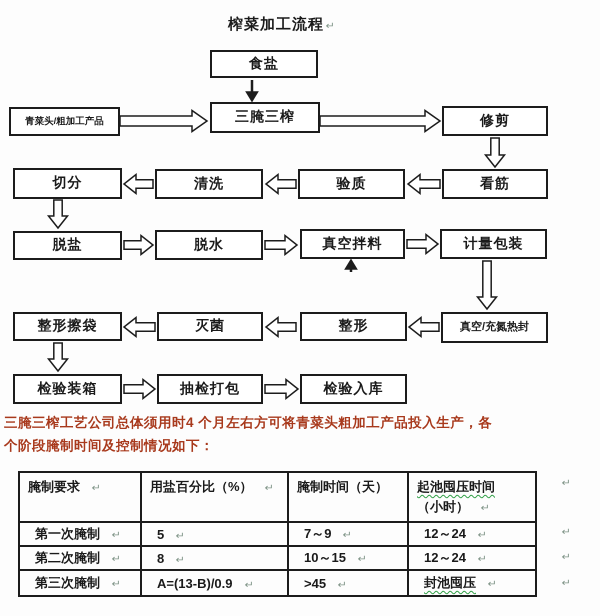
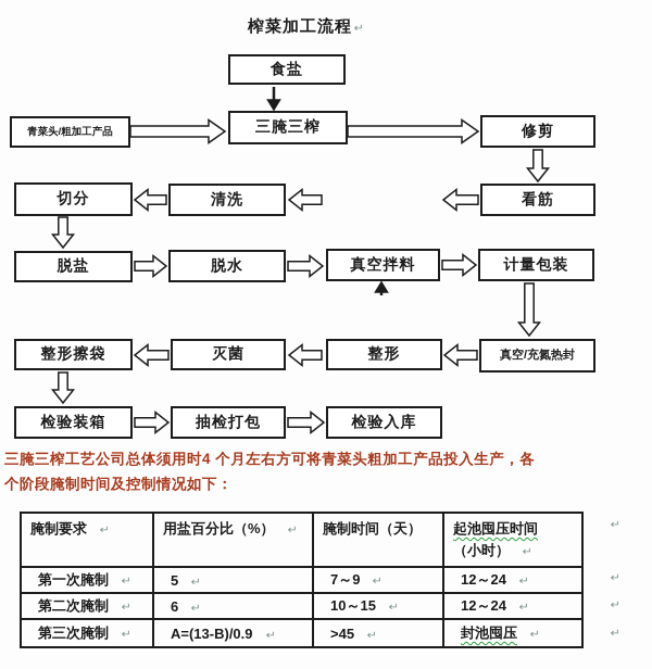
  榨菜加工流程 ↵
  青菜头/粗加工产品
  食盐
  三腌三榨
  修剪
  切分
  清洗
- 验质
  看筋
  脱盐
  脱水
  真空拌料
  计量包装
  整形擦袋
  灭菌
  整形
  真空/充氮热封
  检验装箱
  抽检打包
  检验入库
  三腌三榨工艺公司总体须用时4 个月左右方可将青菜头粗加工产品投入生产，各
  个阶段腌制时间及控制情况如下：
  腌制要求 ↵	用盐百分比（%） ↵	腌制时间（天）	起池囤压时间（小时） ↵
  第一次腌制 ↵	5 ↵	7～9 ↵	12～24 ↵
- 第二次腌制 ↵	8 ↵	10～15 ↵	12～24 ↵
+ 第二次腌制 ↵	6 ↵	10～15 ↵	12～24 ↵
  第三次腌制 ↵	A=(13-B)/0.9 ↵	>45 ↵	封池囤压 ↵
  ↵
  ↵
  ↵
  ↵
